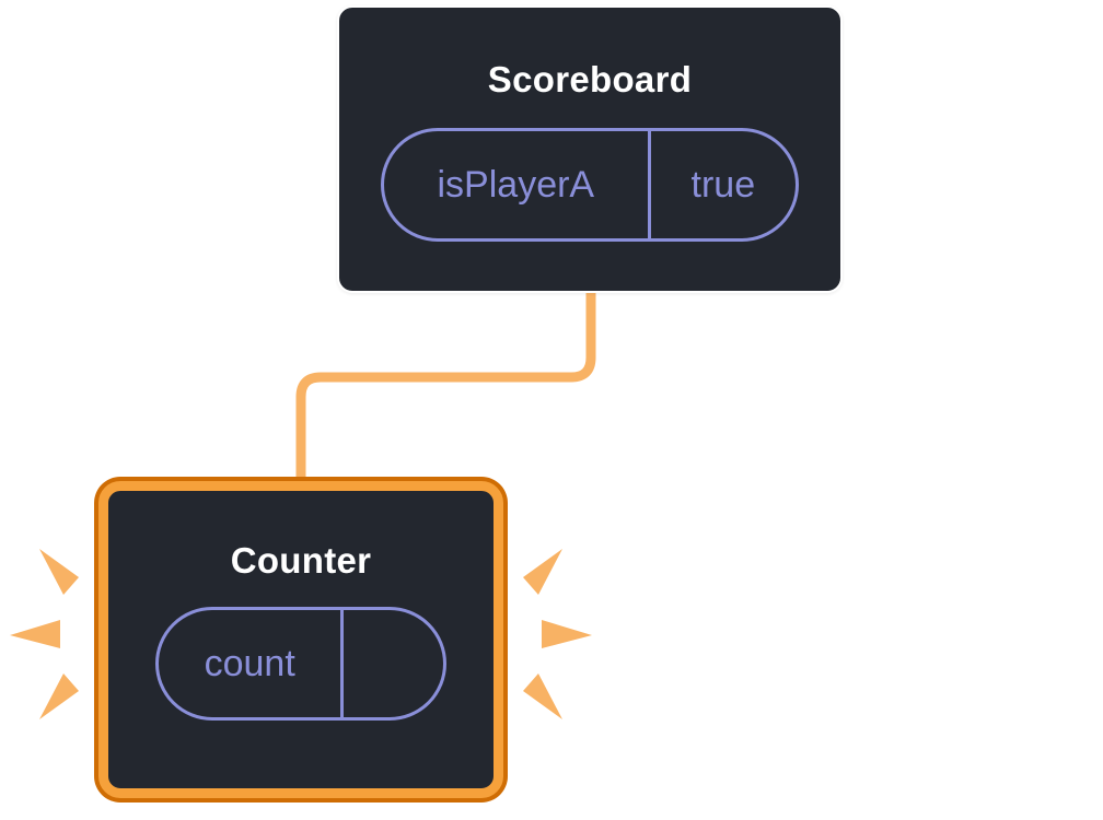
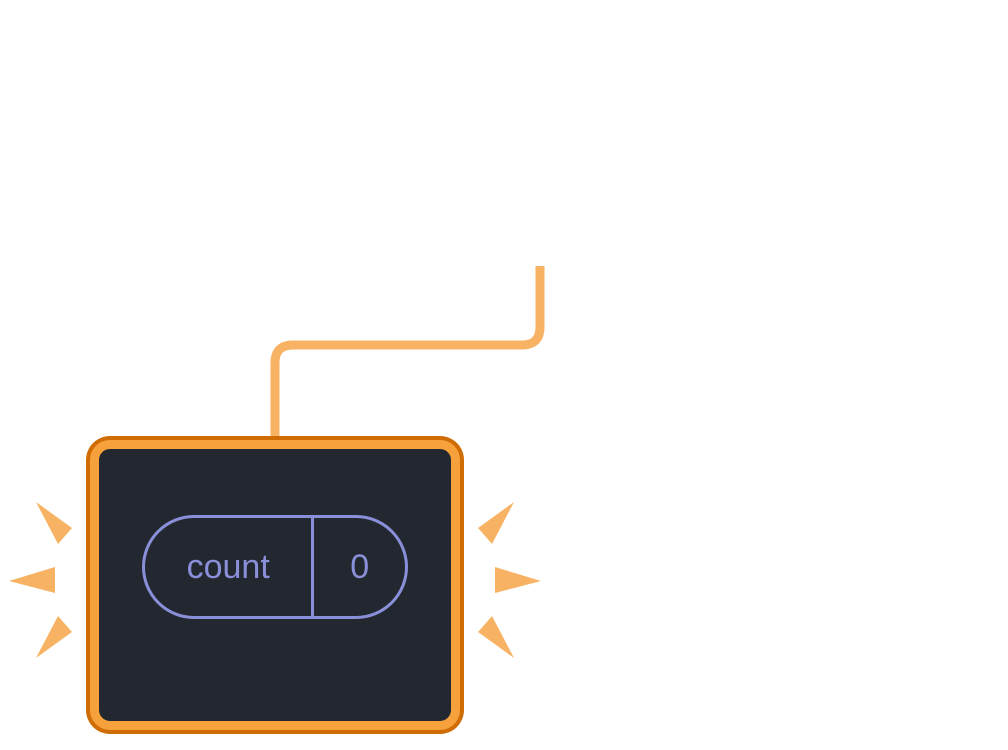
- Scoreboard
- isPlayerA
- true
- Counter
  count
+ 0
